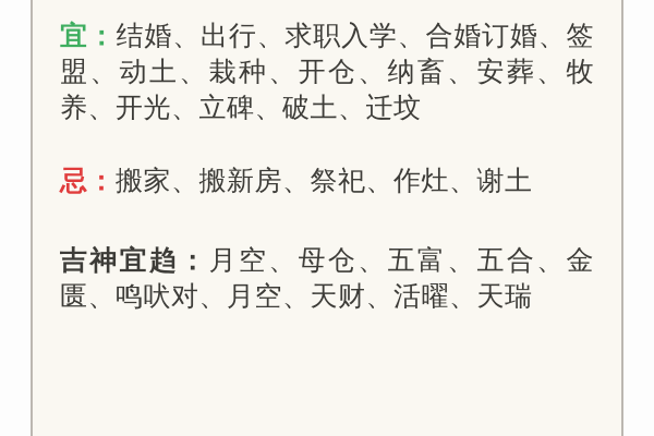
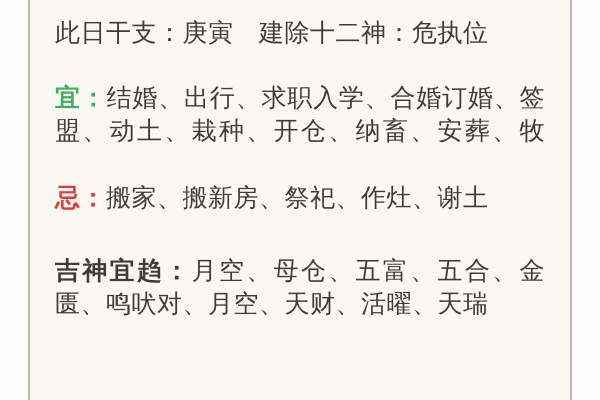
+ 此日干支：庚寅 建除十二神：危执位
  宜：结婚、出行、求职入学、合婚订婚、签
  盟、动土、栽种、开仓、纳畜、安葬、牧
- 养、开光、立碑、破土、迁坟
  忌：搬家、搬新房、祭祀、作灶、谢土
  吉神宜趋：月空、母仓、五富、五合、金
  匮、鸣吠对、月空、天财、活曜、天瑞
